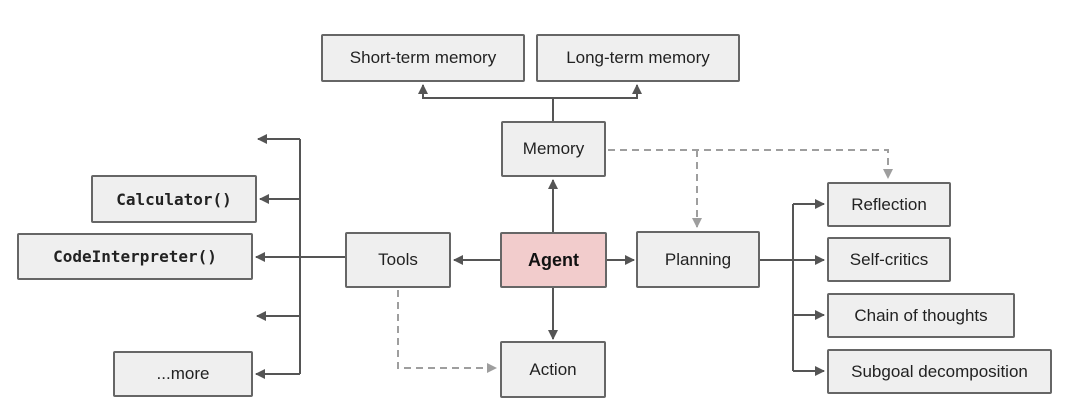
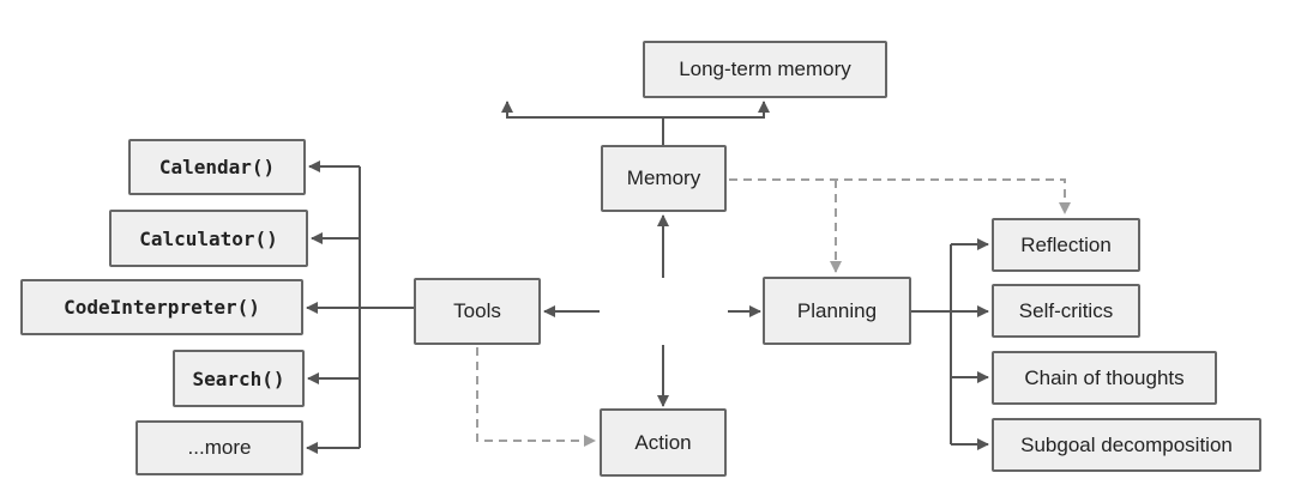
- Short-term memory
  Long-term memory
  Memory
  Tools
- Agent
  Planning
  Action
+ Calendar()
  Calculator()
  CodeInterpreter()
+ Search()
  ...more
  Reflection
  Self-critics
  Chain of thoughts
  Subgoal decomposition
